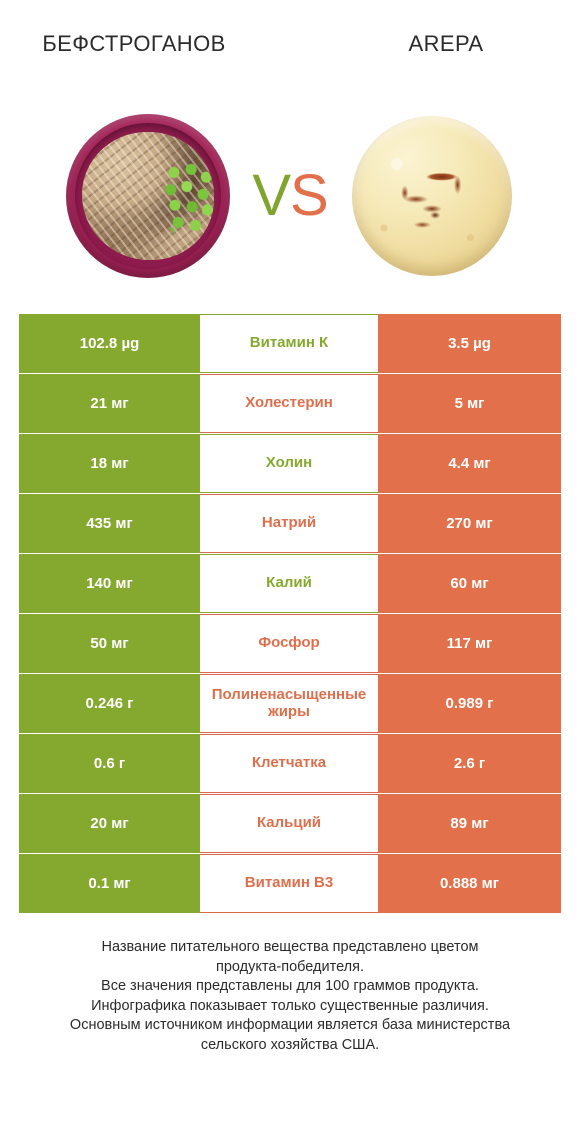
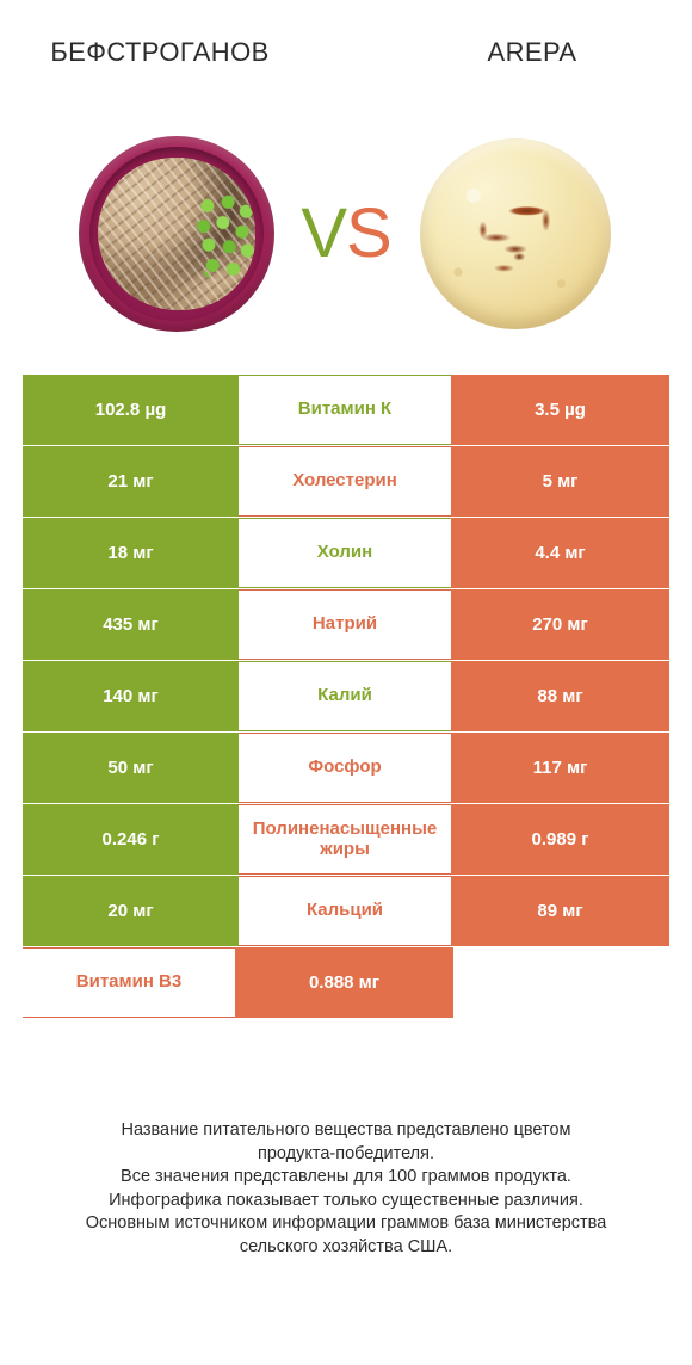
  БЕФСТРОГАНОВ
  AREPA
  VS
  102.8 µg
  Витамин К
  3.5 µg
  21 мг
  Холестерин
  5 мг
  18 мг
  Холин
  4.4 мг
  435 мг
  Натрий
  270 мг
  140 мг
  Калий
- 60 мг
+ 88 мг
  50 мг
  Фосфор
  117 мг
  0.246 г
  Полиненасыщенные жиры
  0.989 г
- 0.6 г
- Клетчатка
- 2.6 г
  20 мг
  Кальций
  89 мг
- 0.1 мг
  Витамин B3
  0.888 мг
  Название питательного вещества представлено цветом
  продукта-победителя.
  Все значения представлены для 100 граммов продукта.
  Инфографика показывает только существенные различия.
- Основным источником информации является база министерства
+ Основным источником информации граммов база министерства
  сельского хозяйства США.
